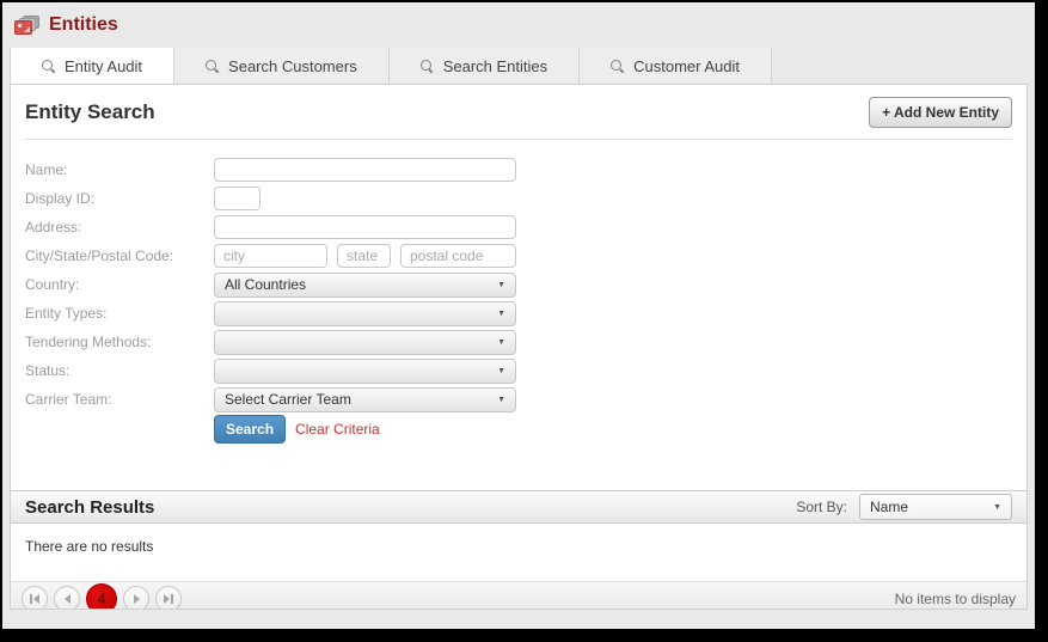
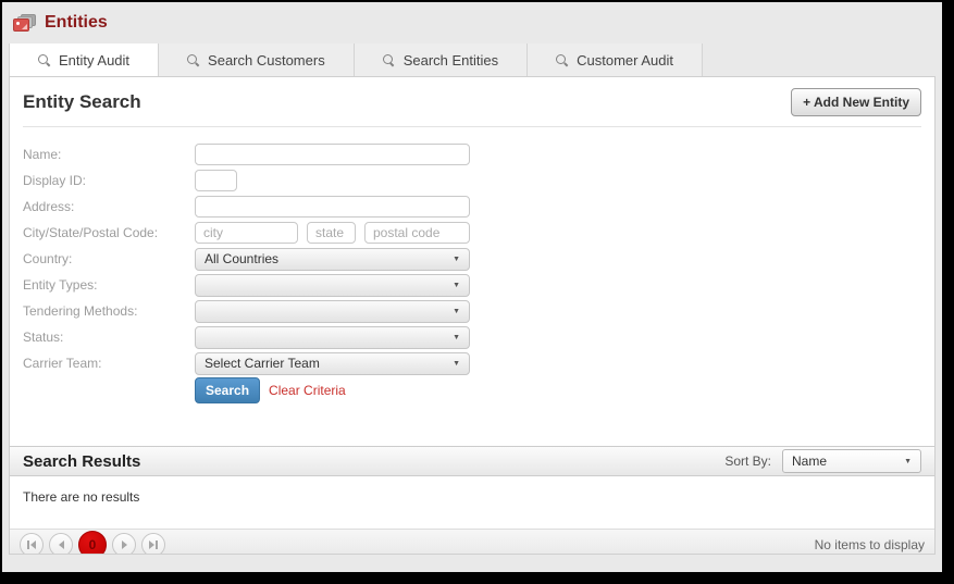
  Entities
  Entity Audit
  Search Customers
  Search Entities
  Customer Audit
  Entity Search
  + Add New Entity
  Name:
  Display ID:
  Address:
  City/State/Postal Code:
  city
  state
  postal code
  Country:
  All Countries
  Entity Types:
  Tendering Methods:
  Status:
  Carrier Team:
  Select Carrier Team
  Search
  Clear Criteria
  Search Results
  Sort By:
  Name
  There are no results
- 4
+ 0
  No items to display
